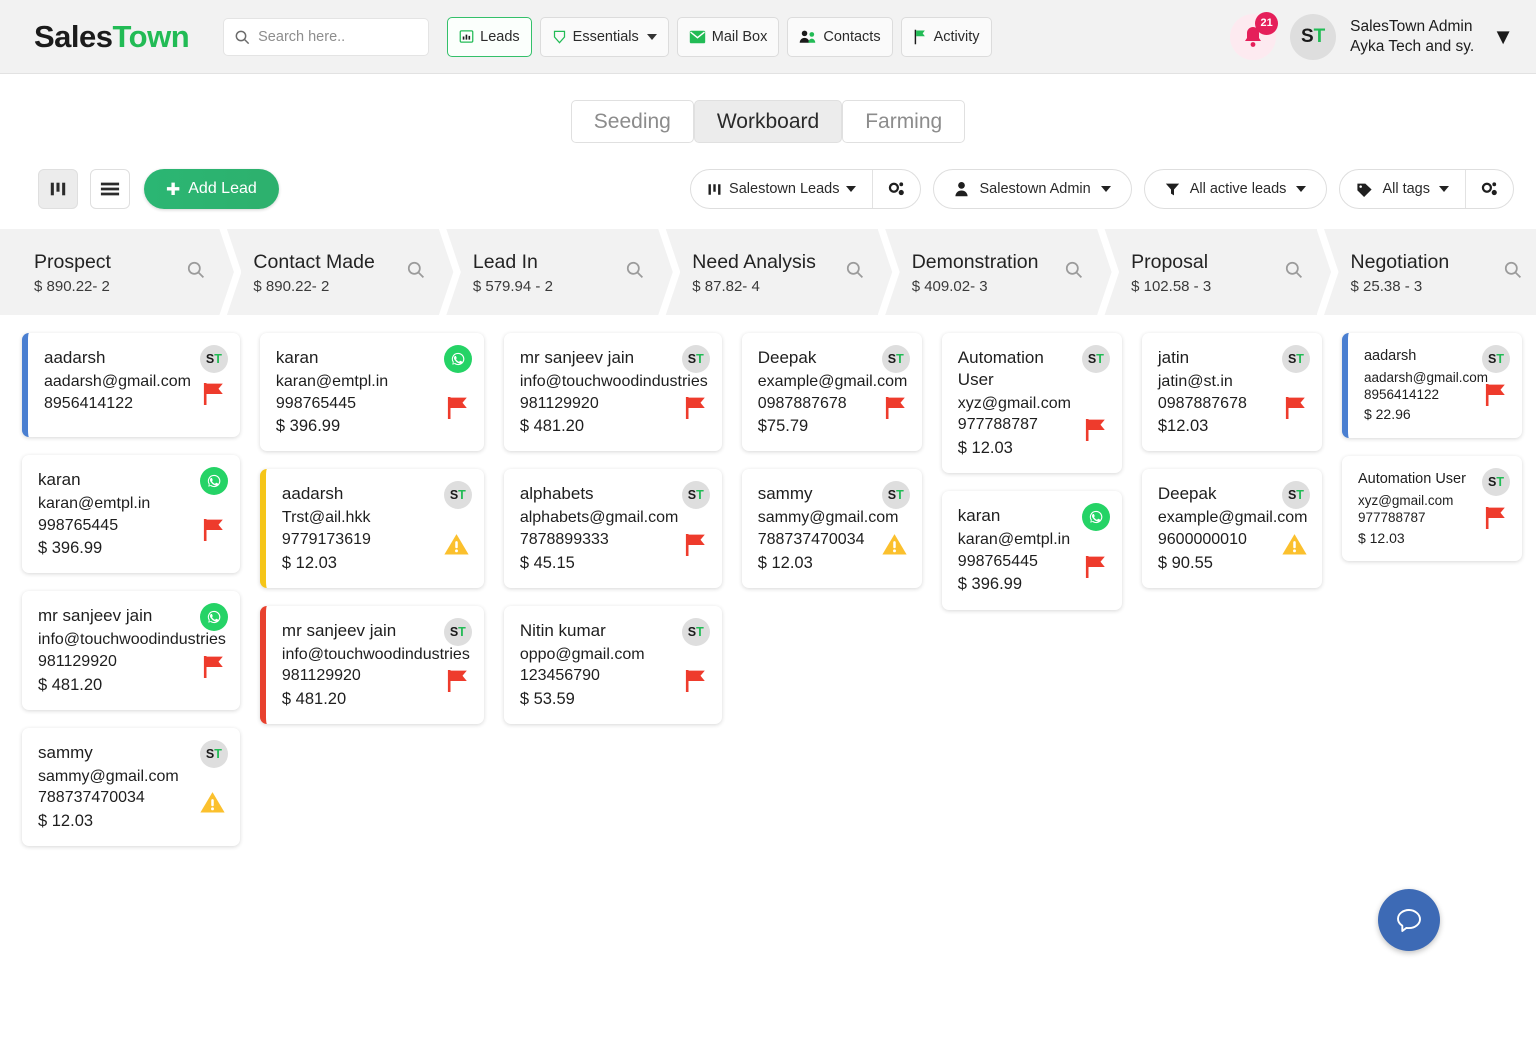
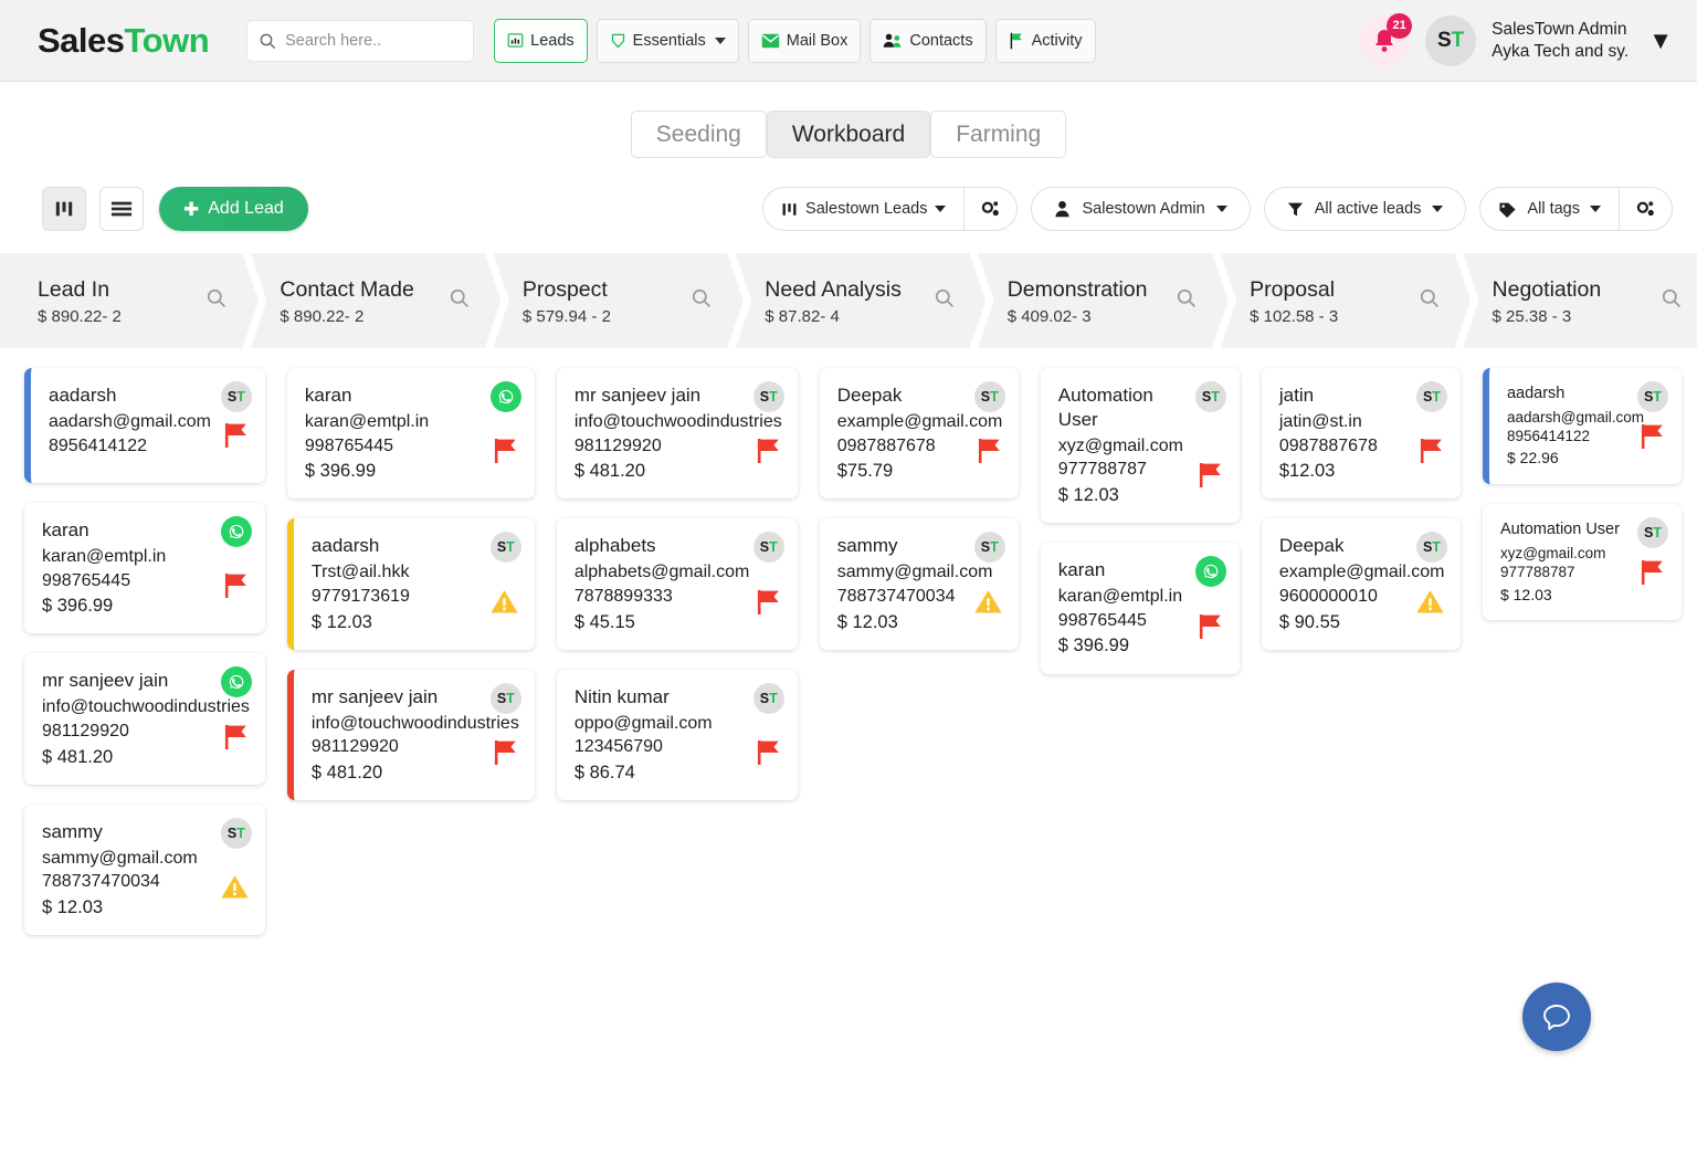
  SalesTown
  Search here..
  Leads
  Essentials
  Mail Box
  Contacts
  Activity
  21
  S
  T
  SalesTown Admin
  Ayka Tech and sy.
  ▼
  Seeding
  Workboard
  Farming
  ✚
  Add Lead
  Salestown Leads
  Salestown Admin
  All active leads
  All tags
- Prospect
+ Lead In
  $ 890.22- 2
  Contact Made
  $ 890.22- 2
- Lead In
+ Prospect
  $ 579.94 - 2
  Need Analysis
  $ 87.82- 4
  Demonstration
  $ 409.02- 3
  Proposal
  $ 102.58 - 3
  Negotiation
  $ 25.38 - 3
  S
  T
  aadarsh
  aadarsh@gmail.com
  8956414122
  karan
  karan@emtpl.in
  998765445
  $ 396.99
  mr sanjeev jain
  info@touchwoodindustries
  981129920
  $ 481.20
  S
  T
  sammy
  sammy@gmail.com
  788737470034
  $ 12.03
  karan
  karan@emtpl.in
  998765445
  $ 396.99
  S
  T
  aadarsh
  Trst@ail.hkk
  9779173619
  $ 12.03
  S
  T
  mr sanjeev jain
  info@touchwoodindustries
  981129920
  $ 481.20
  S
  T
  mr sanjeev jain
  info@touchwoodindustries
  981129920
  $ 481.20
  S
  T
  alphabets
  alphabets@gmail.com
  7878899333
  $ 45.15
  S
  T
  Nitin kumar
  oppo@gmail.com
  123456790
- $ 53.59
+ $ 86.74
  S
  T
  Deepak
  example@gmail.com
  0987887678
  $75.79
  S
  T
  sammy
  sammy@gmail.com
  788737470034
  $ 12.03
  S
  T
  Automation User
  xyz@gmail.com
  977788787
  $ 12.03
  karan
  karan@emtpl.in
  998765445
  $ 396.99
  S
  T
  jatin
  jatin@st.in
  0987887678
  $12.03
  S
  T
  Deepak
  example@gmail.com
  9600000010
  $ 90.55
  S
  T
  aadarsh
  aadarsh@gmail.com
  8956414122
  $ 22.96
  S
  T
  Automation User
  xyz@gmail.com
  977788787
  $ 12.03
